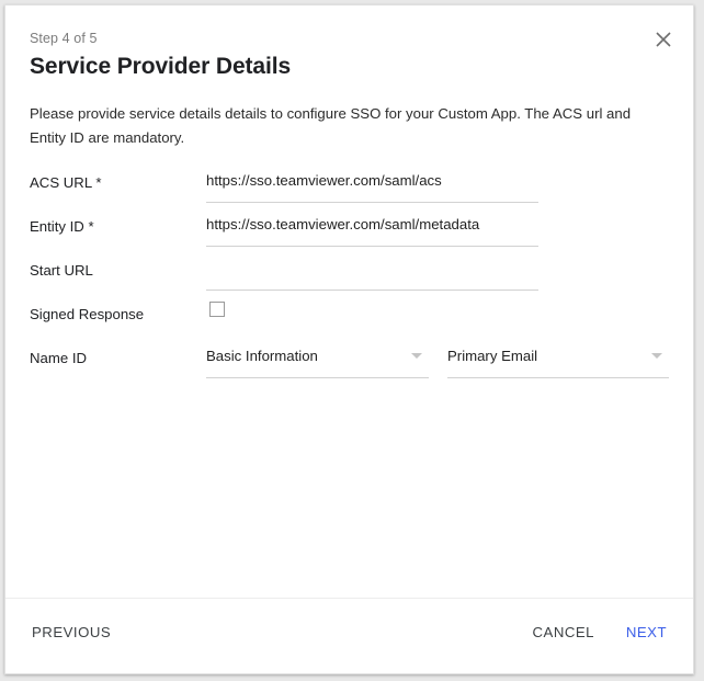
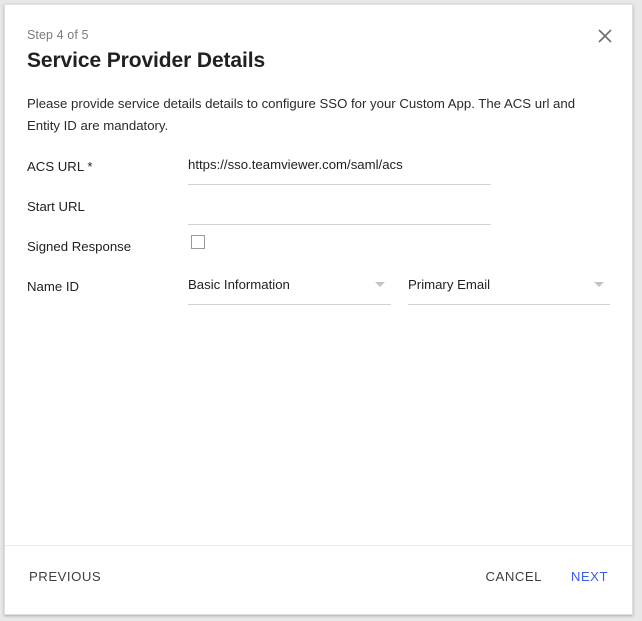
  Step 4 of 5
  Service Provider Details
  Please provide service details details to configure SSO for your Custom App. The ACS url and Entity ID are mandatory.
  ACS URL *
  https://sso.teamviewer.com/saml/acs
- Entity ID *
- https://sso.teamviewer.com/saml/metadata
  Start URL
  Signed Response
  Name ID
  Basic Information
  Primary Email
  PREVIOUS
  CANCEL
  NEXT
